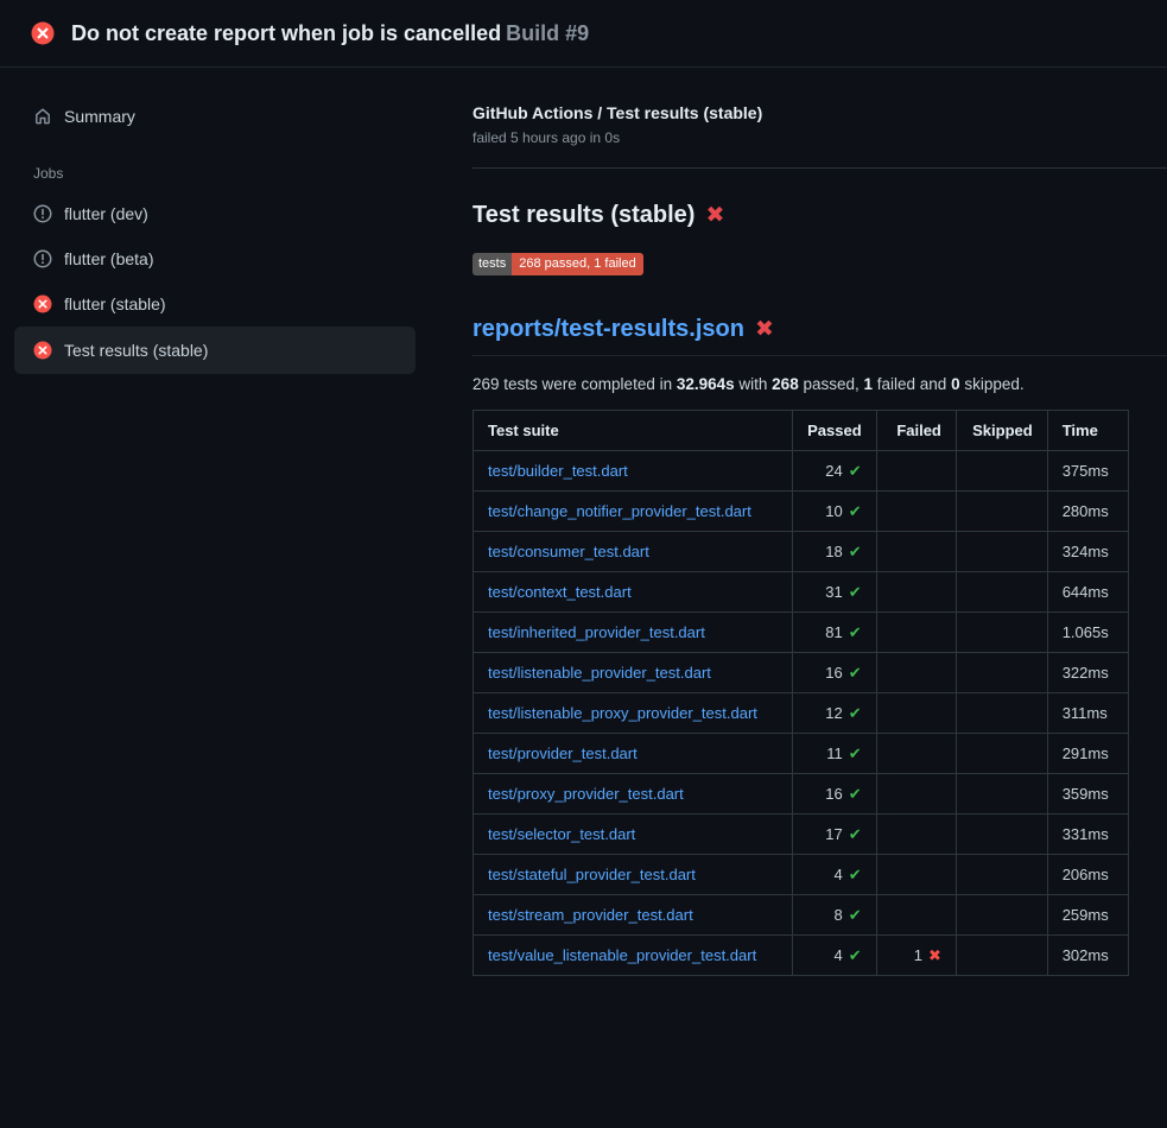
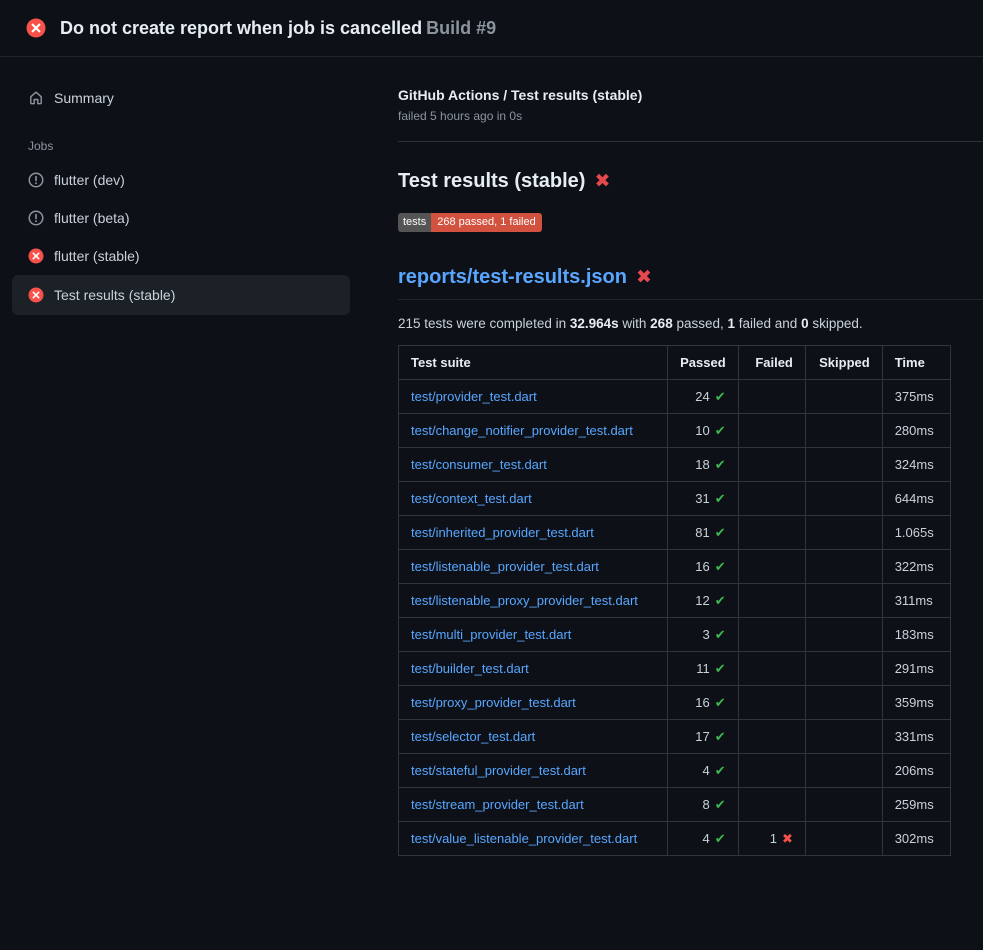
  Do not create report when job is cancelled Build #9
  Summary
  Jobs
  flutter (dev)
  flutter (beta)
  flutter (stable)
  Test results (stable)
  GitHub Actions / Test results (stable)
  failed 5 hours ago in 0s
  Test results (stable)
  ✖
  tests
  268 passed, 1 failed
  reports/test-results.json
  ✖
- 269 tests were completed in 32.964s with 268 passed, 1 failed and 0 skipped.
+ 215 tests were completed in 32.964s with 268 passed, 1 failed and 0 skipped.
  Test suite	Passed	Failed	Skipped	Time
- test/builder_test.dart	24 ✔			375ms
+ test/provider_test.dart	24 ✔			375ms
  test/change_notifier_provider_test.dart	10 ✔			280ms
  test/consumer_test.dart	18 ✔			324ms
  test/context_test.dart	31 ✔			644ms
  test/inherited_provider_test.dart	81 ✔			1.065s
  test/listenable_provider_test.dart	16 ✔			322ms
  test/listenable_proxy_provider_test.dart	12 ✔			311ms
+ test/multi_provider_test.dart	3 ✔			183ms
- test/provider_test.dart	11 ✔			291ms
+ test/builder_test.dart	11 ✔			291ms
  test/proxy_provider_test.dart	16 ✔			359ms
  test/selector_test.dart	17 ✔			331ms
  test/stateful_provider_test.dart	4 ✔			206ms
  test/stream_provider_test.dart	8 ✔			259ms
  test/value_listenable_provider_test.dart	4 ✔	1 ✖		302ms
